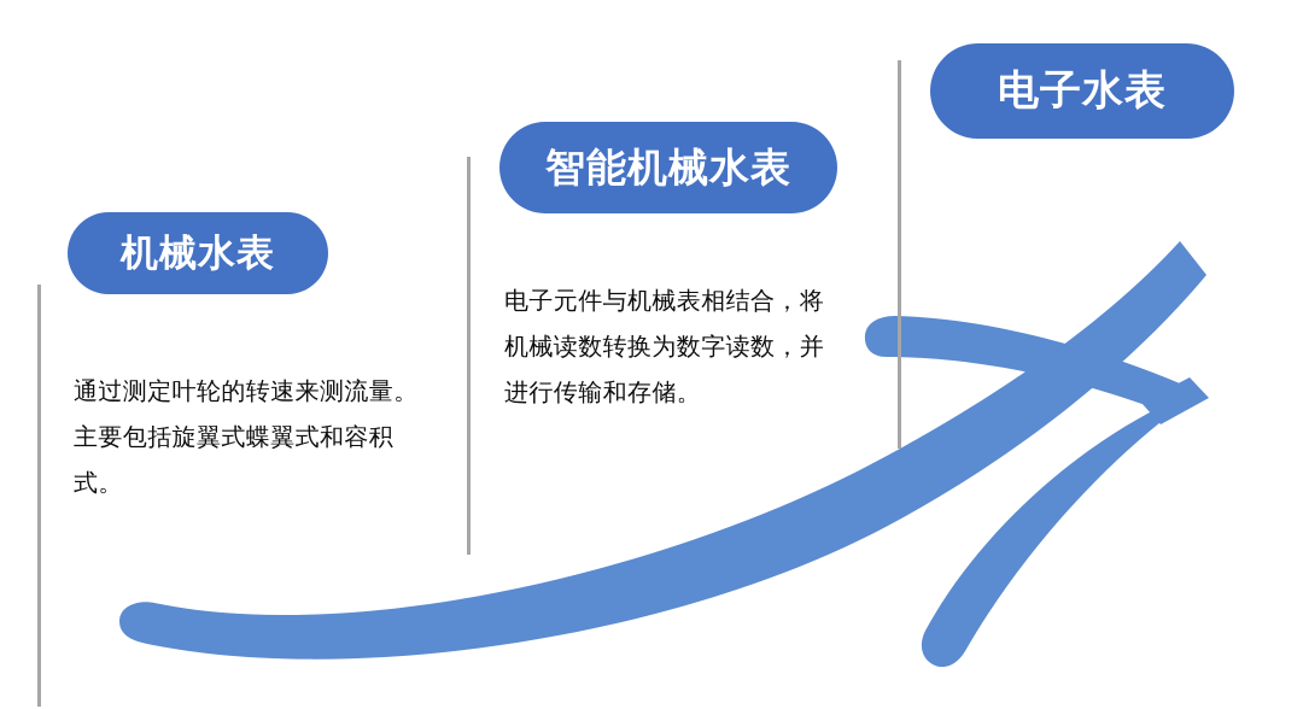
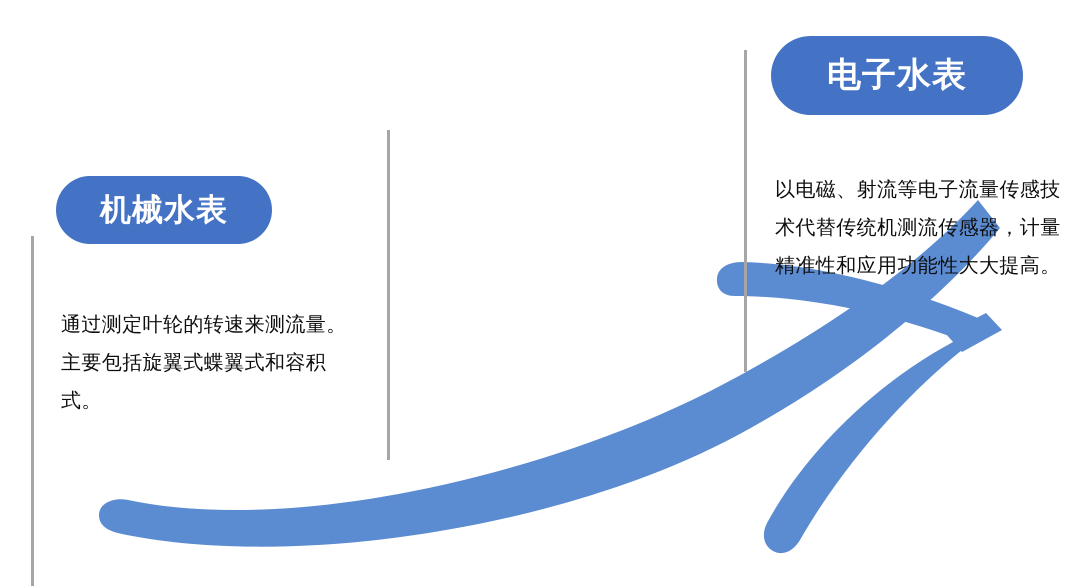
  机械水表
  通过测定叶轮的转速来测流量。主要包括旋翼式蝶翼式和容积式。
- 智能机械水表
- 电子元件与机械表相结合，将机械读数转换为数字读数，并进行传输和存储。
  电子水表
+ 以电磁、射流等电子流量传感技术代替传统机测流传感器，计量精准性和应用功能性大大提高。
